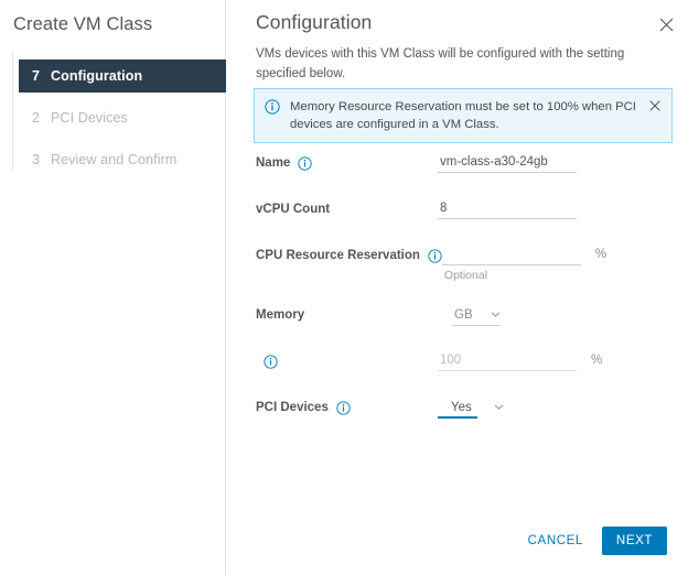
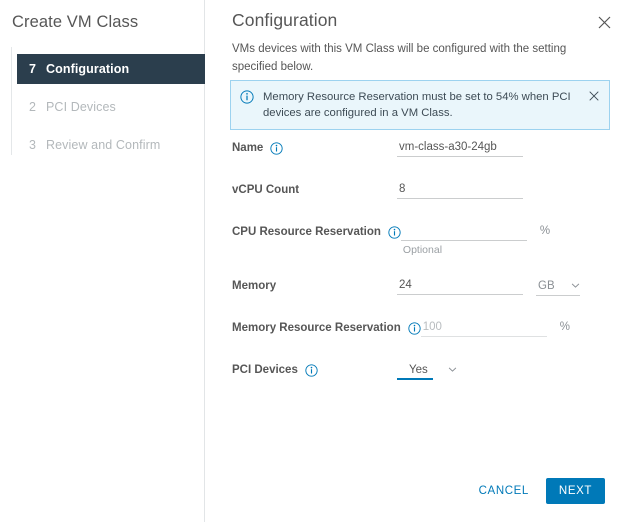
  Create VM Class
  7
  Configuration
  2
  PCI Devices
  3
  Review and Confirm
  Configuration
  VMs devices with this VM Class will be configured with the setting specified below.
- Memory Resource Reservation must be set to 100% when PCI devices are configured in a VM Class.
+ Memory Resource Reservation must be set to 54% when PCI devices are configured in a VM Class.
  Name
  vm-class-a30-24gb
  vCPU Count
  8
  CPU Resource Reservation
  %
  Optional
  Memory
+ 24
  GB
+ Memory Resource Reservation
  100
  %
  PCI Devices
  Yes
  CANCEL
  NEXT
